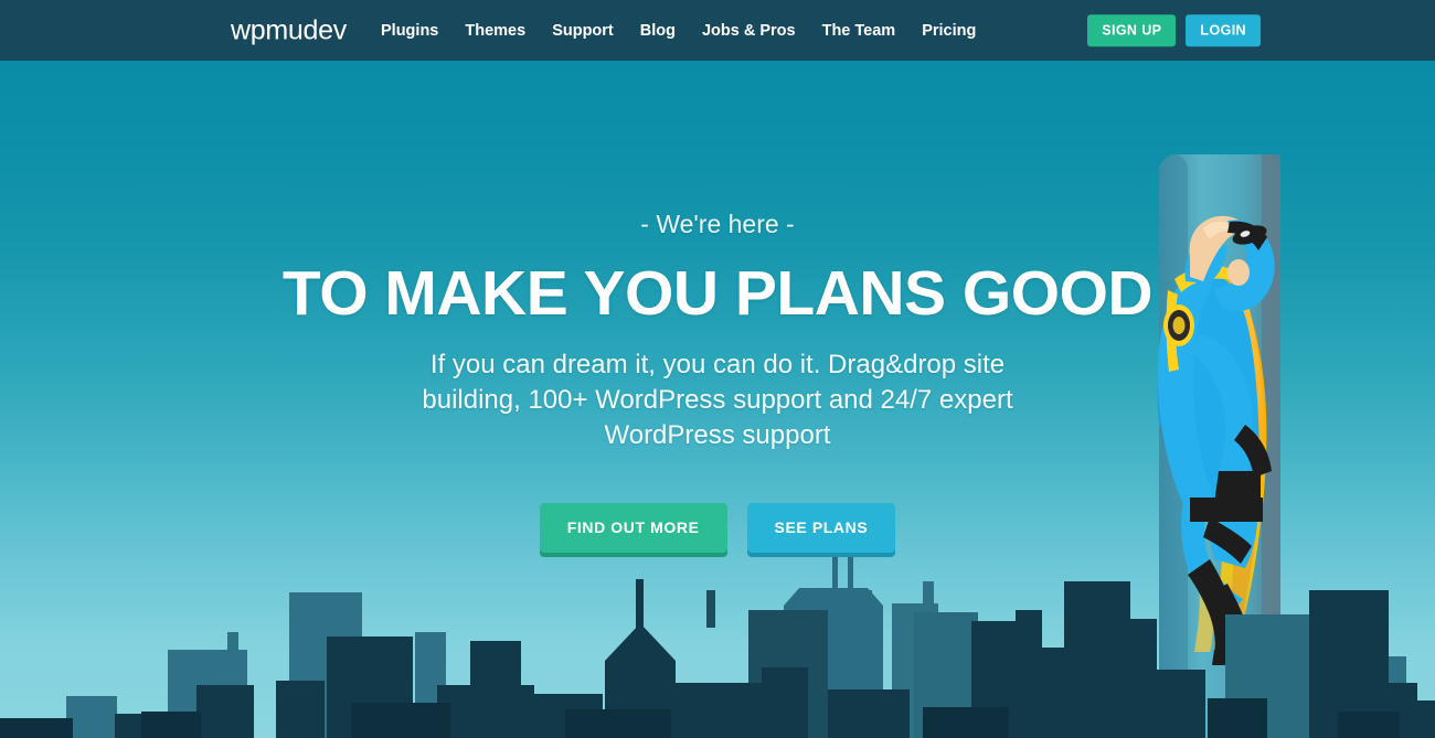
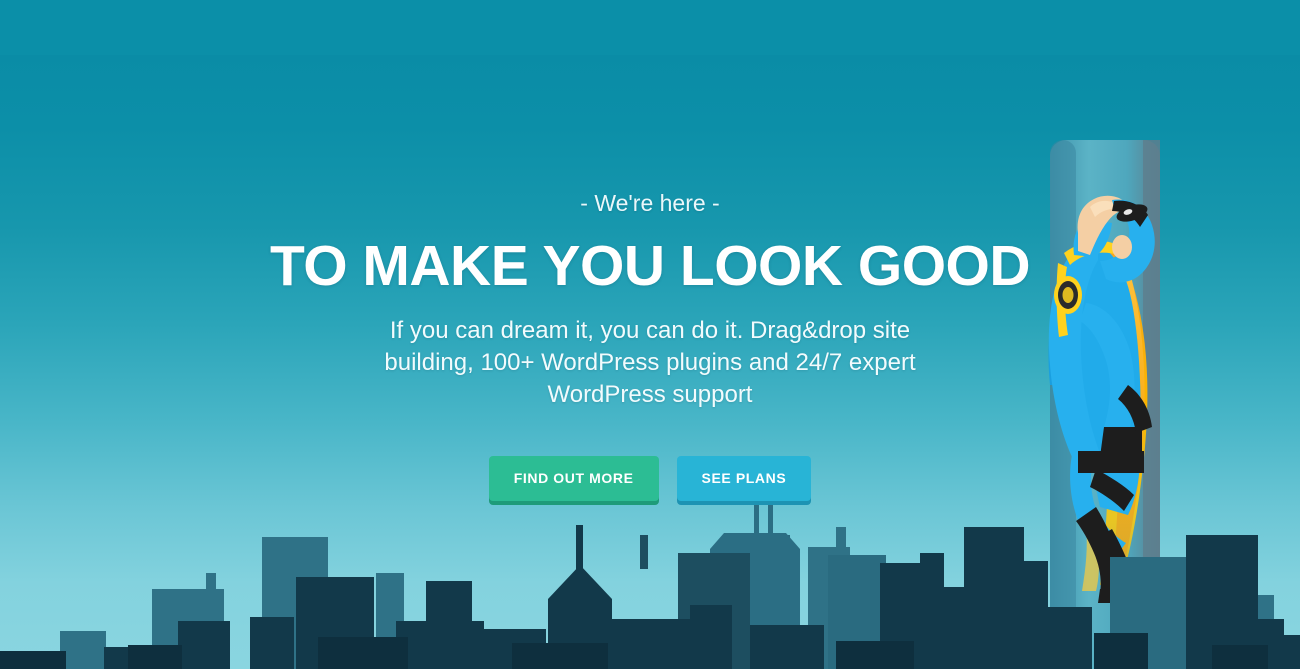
- wpmudev
- Plugins
- Themes
- Support
- Blog
- Jobs & Pros
- The Team
- Pricing
- SIGN UP
- LOGIN
  - We're here -
- TO MAKE YOU PLANS GOOD
+ TO MAKE YOU LOOK GOOD
- If you can dream it, you can do it. Drag&drop site building, 100+ WordPress support and 24/7 expert WordPress support
+ If you can dream it, you can do it. Drag&drop site building, 100+ WordPress plugins and 24/7 expert WordPress support
  FIND OUT MORE
  SEE PLANS
